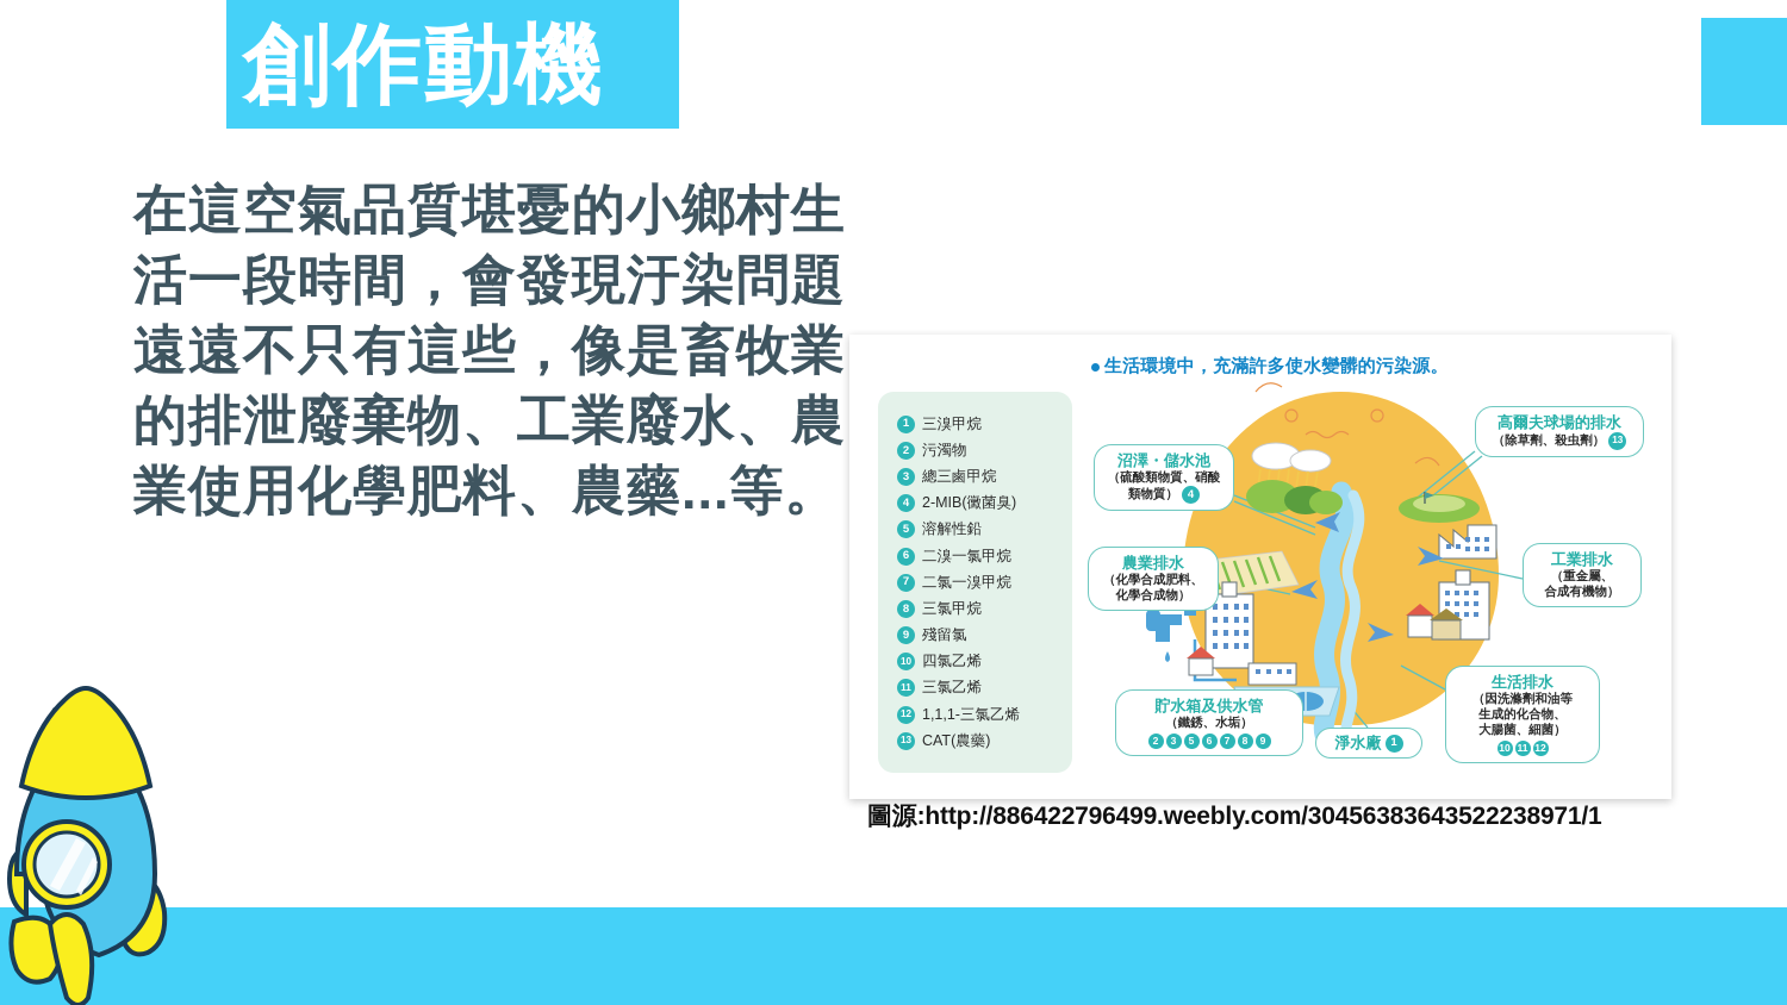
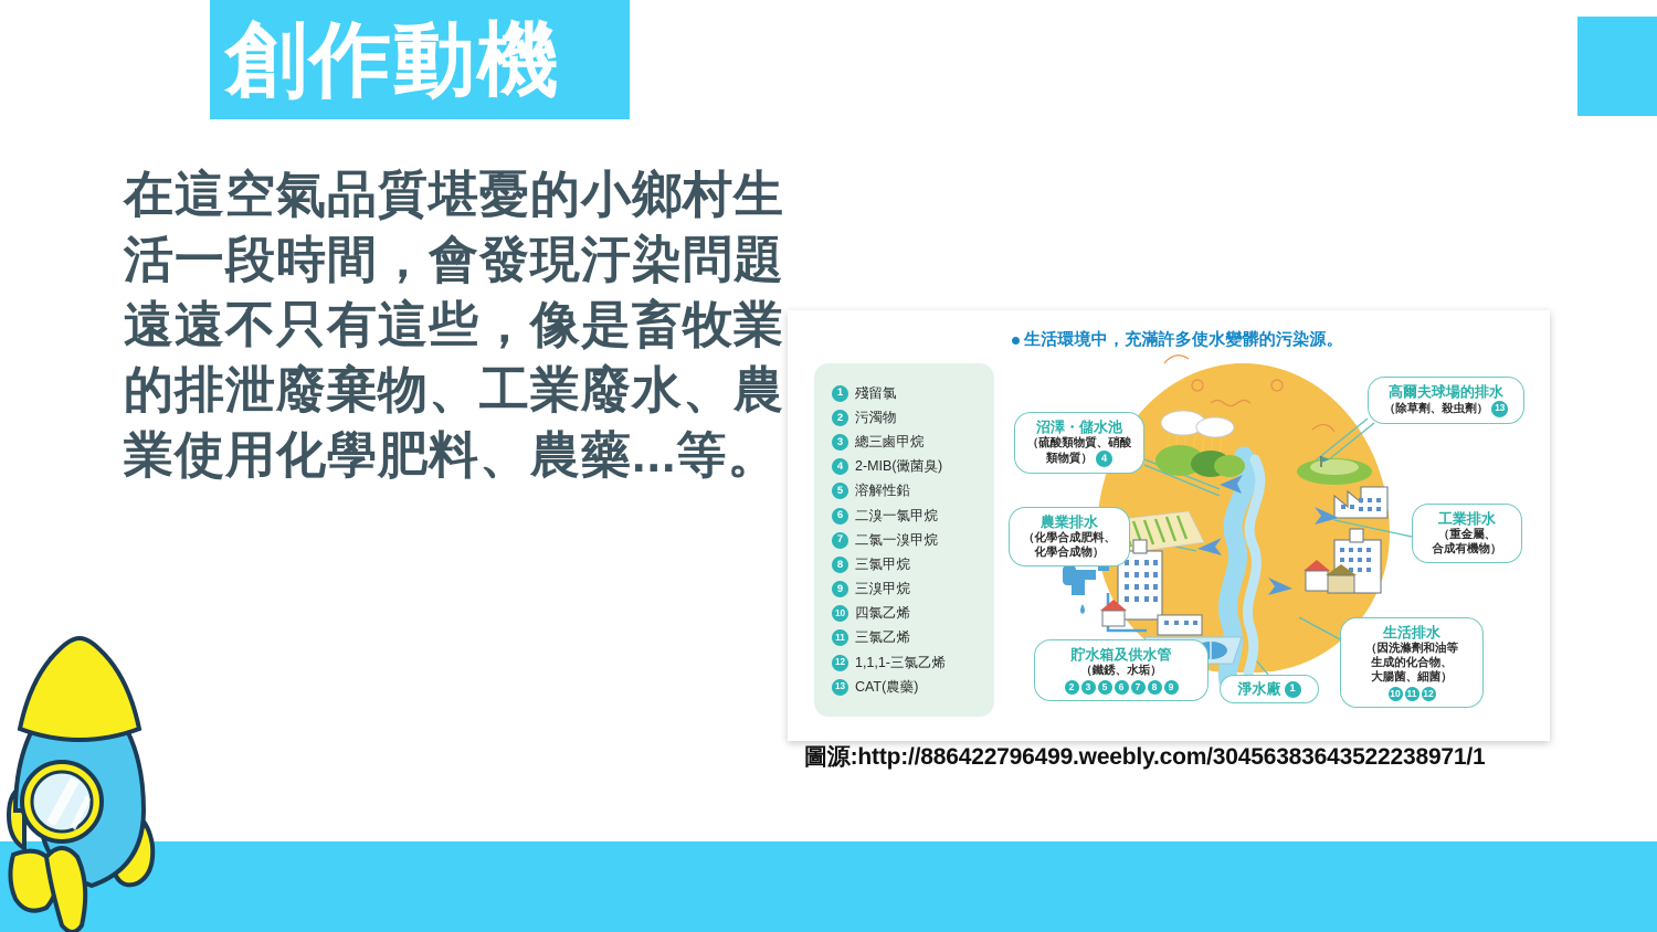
  創作動機
  在這空氣品質堪憂的小鄉村生活一段時間，會發現汙染問題遠遠不只有這些，像是畜牧業的排泄廢棄物、工業廢水、農業使用化學肥料、農藥...等。
  生活環境中，充滿許多使水變髒的污染源。
  1
- 三溴甲烷
+ 殘留氯
  2
  污濁物
  3
  總三鹵甲烷
  4
  2-MIB(黴菌臭)
  5
  溶解性鉛
  6
  二溴一氯甲烷
  7
  二氯一溴甲烷
  8
  三氯甲烷
  9
- 殘留氯
+ 三溴甲烷
  10
  四氯乙烯
  11
  三氯乙烯
  12
  1,1,1-三氯乙烯
  13
  CAT(農藥)
  沼澤・儲水池
  （硫酸類物質、硝酸
  類物質）
  4
  高爾夫球場的排水
  （除草劑、殺虫劑）
  13
  農業排水
  （化學合成肥料、
  化學合成物）
  工業排水
  （重金屬、
  合成有機物）
  貯水箱及供水管
  （鐵銹、水垢）
  2
  3
  5
  6
  7
  8
  9
  淨水廠
  1
  生活排水
  （因洗滌劑和油等
  生成的化合物、
  大腸菌、細菌）
  10
  11
  12
  圖源:http://886422796499.weebly.com/30456383643522238971/1
